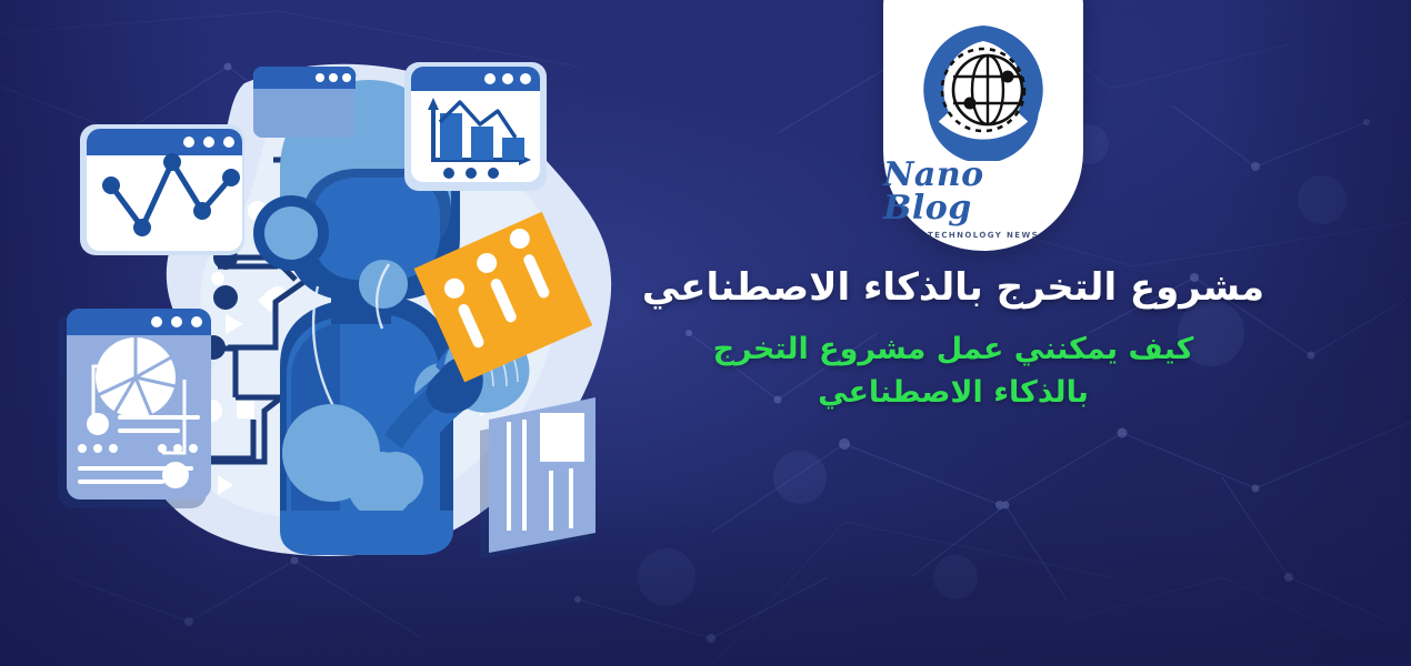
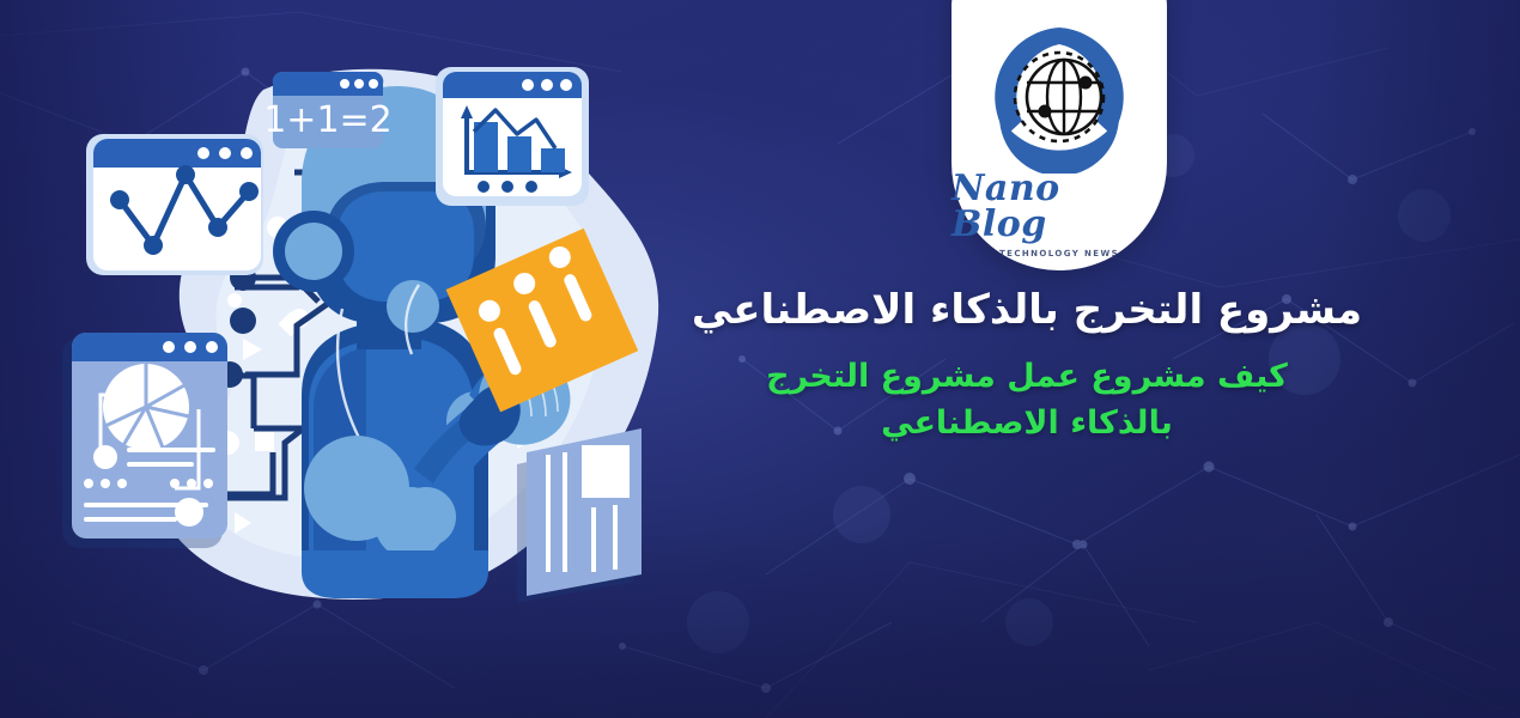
+ 1+1=2
  Nano Blog
  TECHNOLOGY NEWS
  مشروع التخرج بالذكاء الاصطناعي
- كيف يمكنني عمل مشروع التخرج
+ كيف مشروع عمل مشروع التخرج
  بالذكاء الاصطناعي
